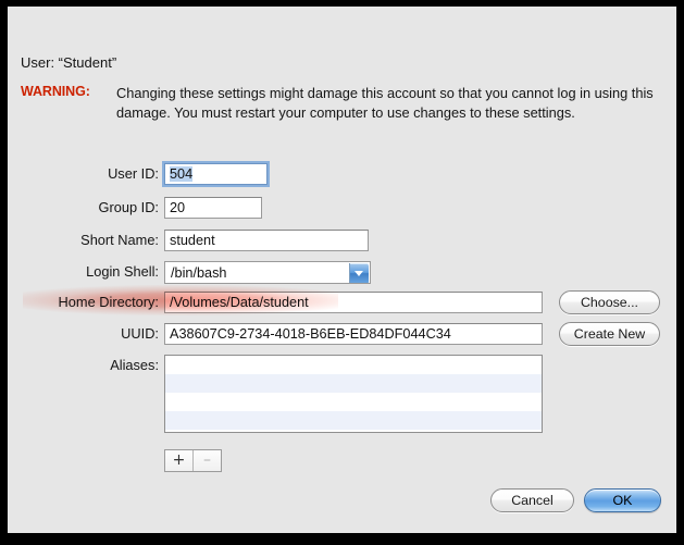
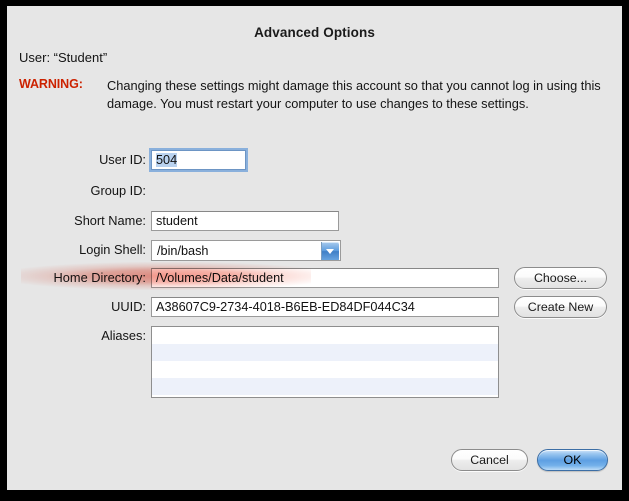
+ Advanced Options
  User: “Student”
  WARNING:
  Changing these settings might damage this account so that you cannot log in using this damage. You must restart your computer to use changes to these settings.
  User ID:
  504
  Group ID:
- 20
  Short Name:
  student
  Login Shell:
  /bin/bash
  Choose...
  UUID:
  A38607C9-2734-4018-B6EB-ED84DF044C34
  Create New
  Aliases:
- +
- –
  Cancel
  OK
